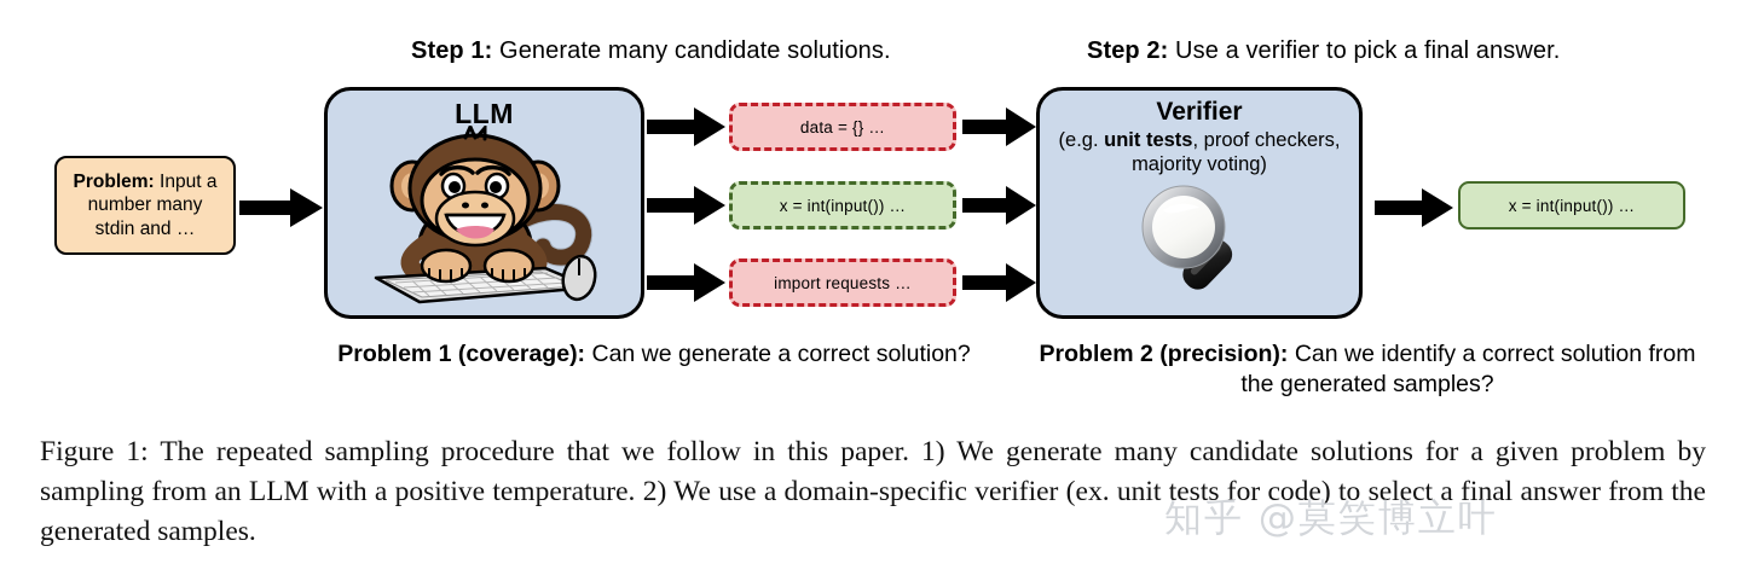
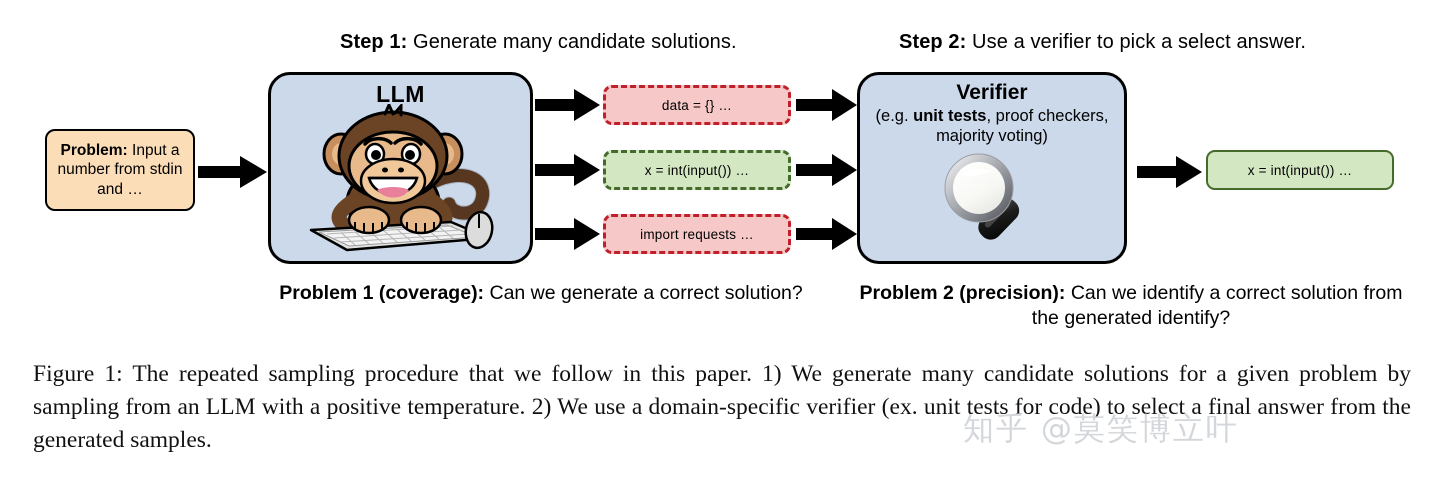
  Step 1: Generate many candidate solutions.
- Step 2: Use a verifier to pick a final answer.
+ Step 2: Use a verifier to pick a select answer.
- Problem: Input a number many stdin and …
+ Problem: Input a number from stdin and …
  LLM
  data = {} …
  x = int(input()) …
  import requests …
  Verifier
  (e.g. unit tests, proof checkers, majority voting)
  x = int(input()) …
  Problem 1 (coverage): Can we generate a correct solution?
- Problem 2 (precision): Can we identify a correct solution from the generated samples?
+ Problem 2 (precision): Can we identify a correct solution from the generated identify?
  Figure 1: The repeated sampling procedure that we follow in this paper. 1) We generate many candidate solutions for a given problem by sampling from an LLM with a positive temperature. 2) We use a domain-specific verifier (ex. unit tests for code) to select a final answer from the generated samples.
  知乎 @莫笑博立叶
